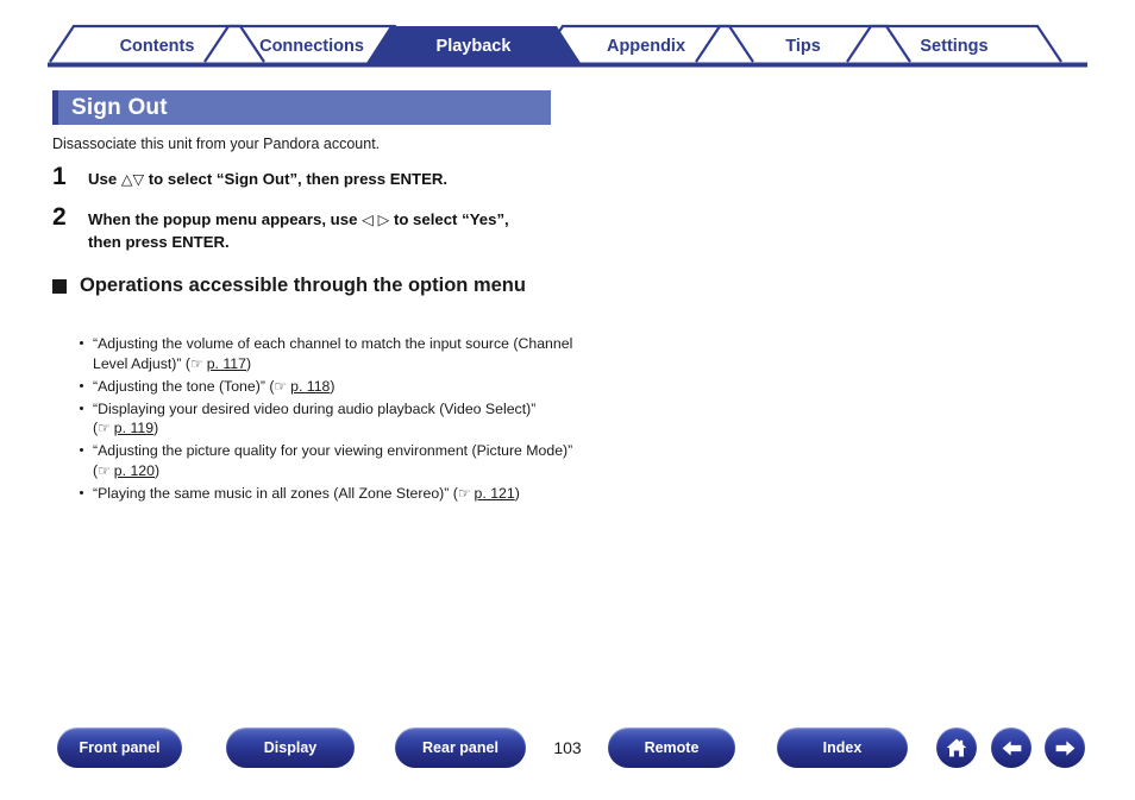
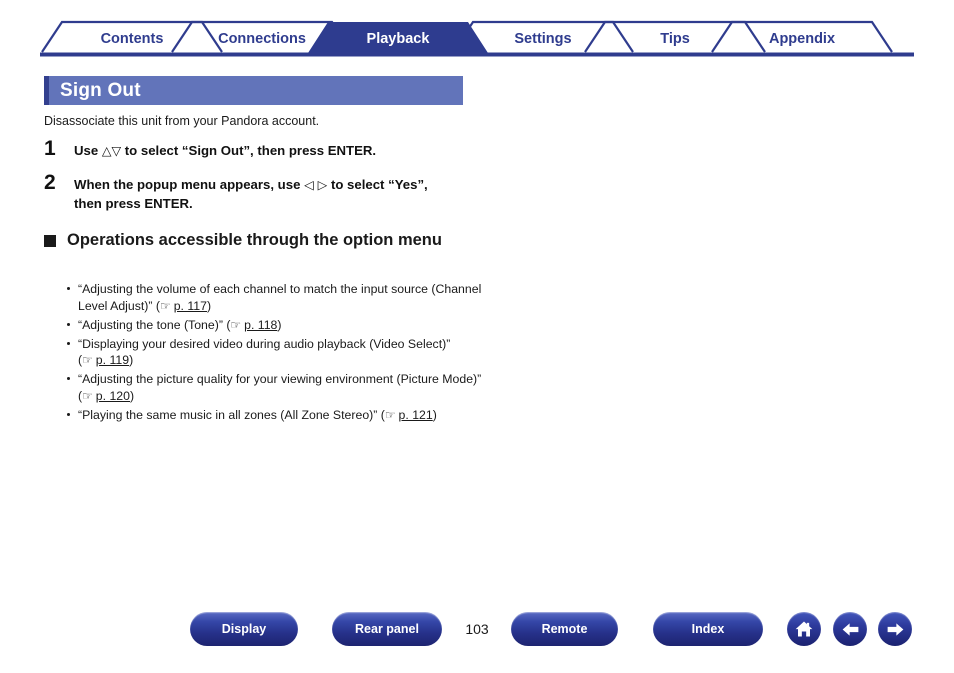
  Contents
  Connections
  Playback
- Appendix
+ Settings
  Tips
- Settings
+ Appendix
  Sign Out
  Disassociate this unit from your Pandora account.
  1
  Use △▽ to select “Sign Out”, then press ENTER.
  2
  When the popup menu appears, use ◁ ▷ to select “Yes”, then press ENTER.
  Operations accessible through the option menu
  “Adjusting the volume of each channel to match the input source (Channel Level Adjust)” (☞ p. 117)
  “Adjusting the tone (Tone)” (☞ p. 118)
  “Displaying your desired video during audio playback (Video Select)” (☞ p. 119)
  “Adjusting the picture quality for your viewing environment (Picture Mode)” (☞ p. 120)
  “Playing the same music in all zones (All Zone Stereo)” (☞ p. 121)
- Front panel
  Display
  Rear panel
  103
  Remote
  Index
